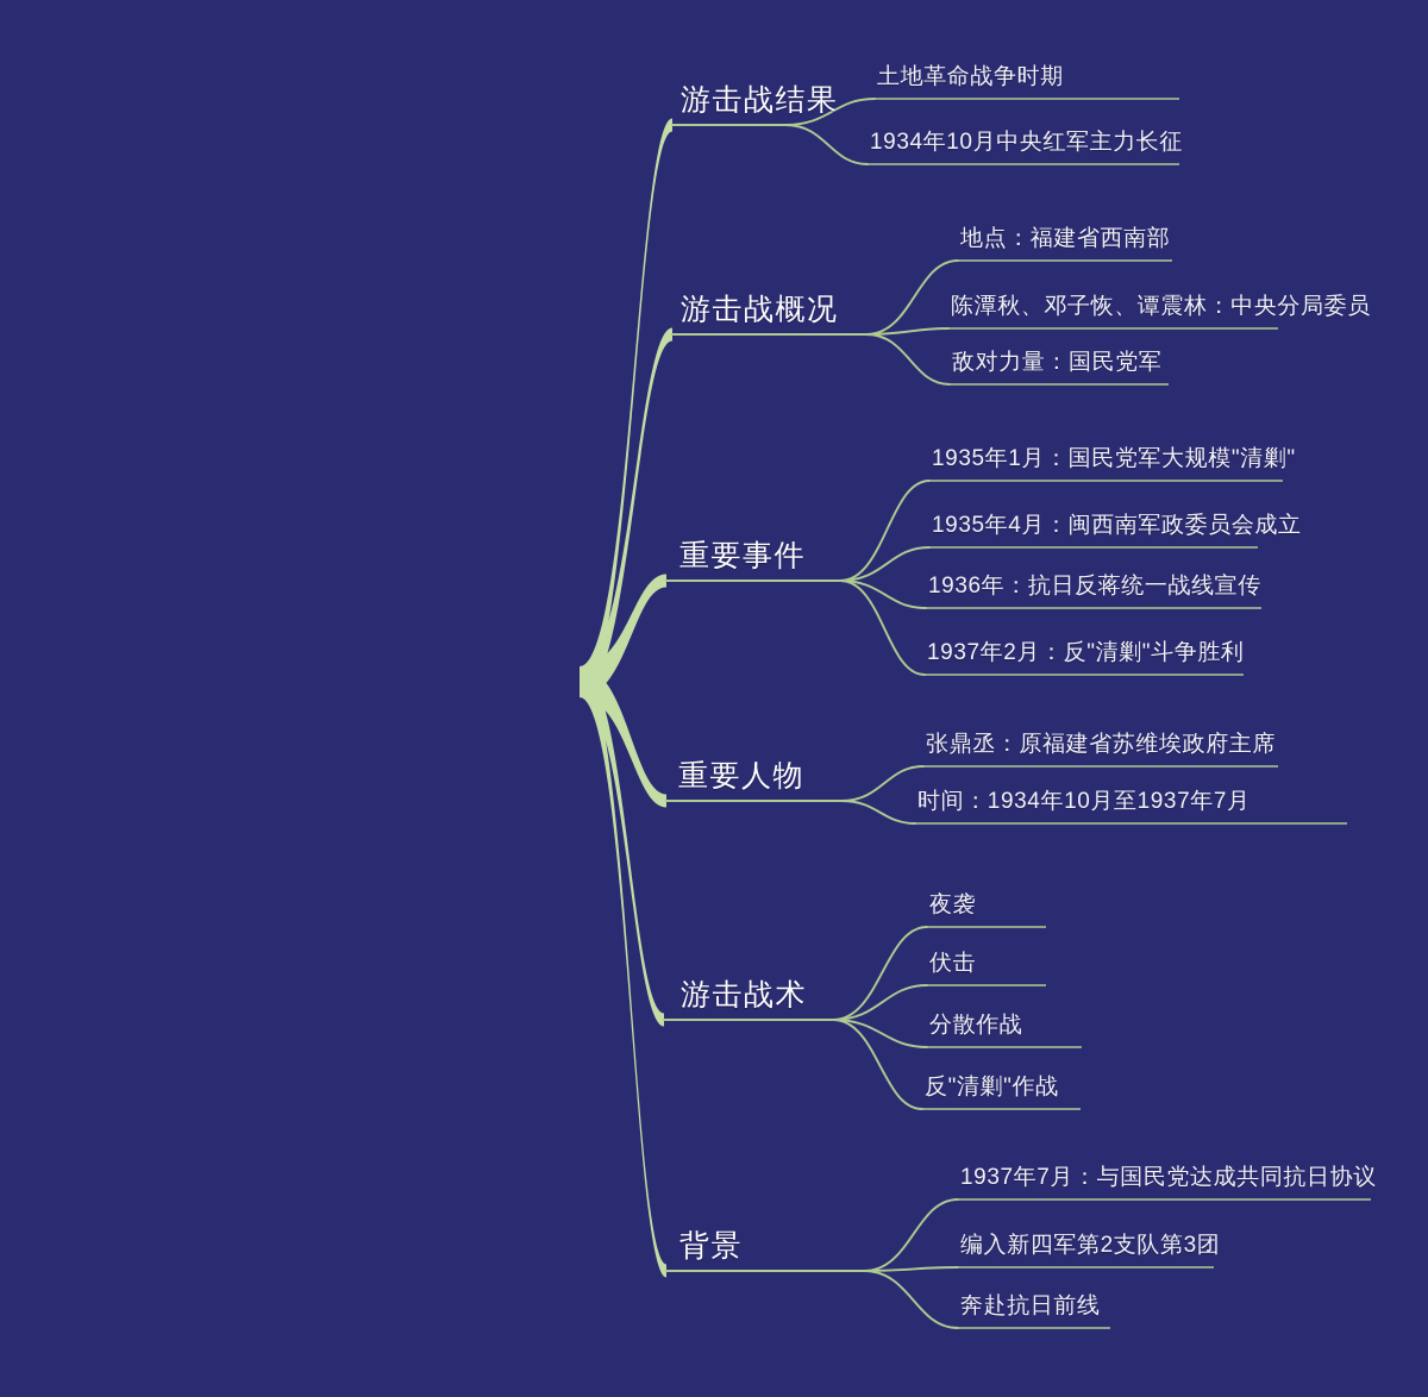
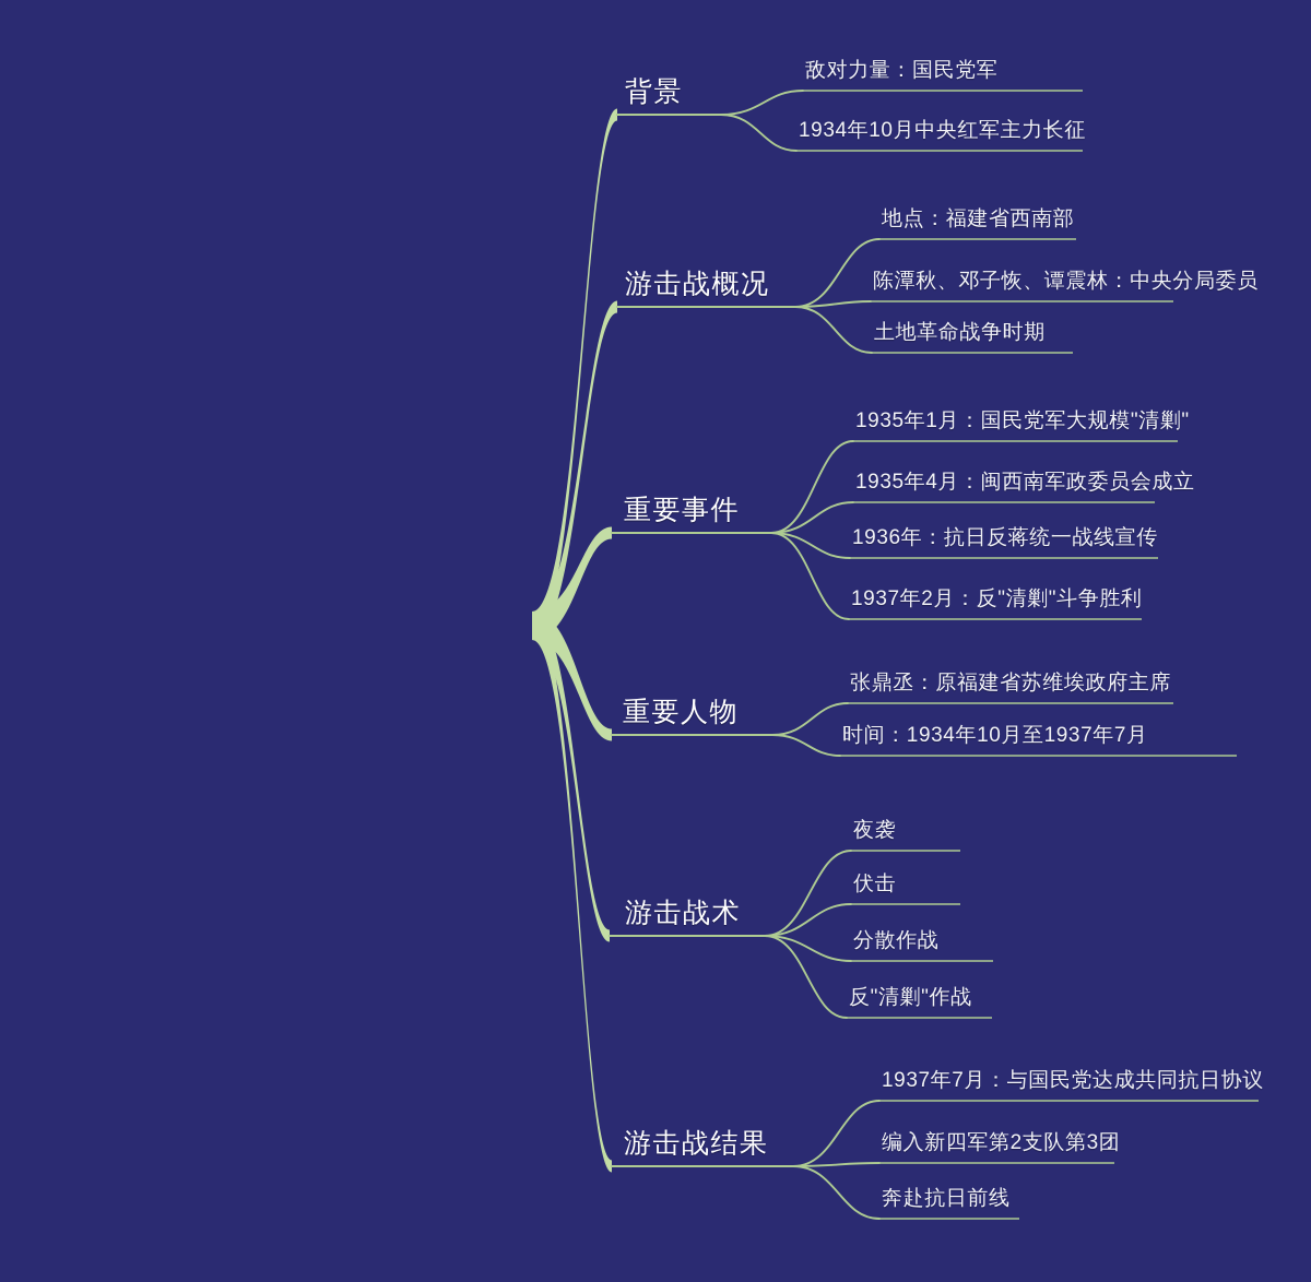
- 游击战结果
+ 背景
- 土地革命战争时期
+ 敌对力量：国民党军
  1934年10月中央红军主力长征
  游击战概况
  地点：福建省西南部
  陈潭秋、邓子恢、谭震林：中央分局委员
- 敌对力量：国民党军
+ 土地革命战争时期
  重要事件
  1935年1月：国民党军大规模"清剿"
  1935年4月：闽西南军政委员会成立
  1936年：抗日反蒋统一战线宣传
  1937年2月：反"清剿"斗争胜利
  重要人物
  张鼎丞：原福建省苏维埃政府主席
  时间：1934年10月至1937年7月
  游击战术
  夜袭
  伏击
  分散作战
  反"清剿"作战
- 背景
+ 游击战结果
  1937年7月：与国民党达成共同抗日协议
  编入新四军第2支队第3团
  奔赴抗日前线
